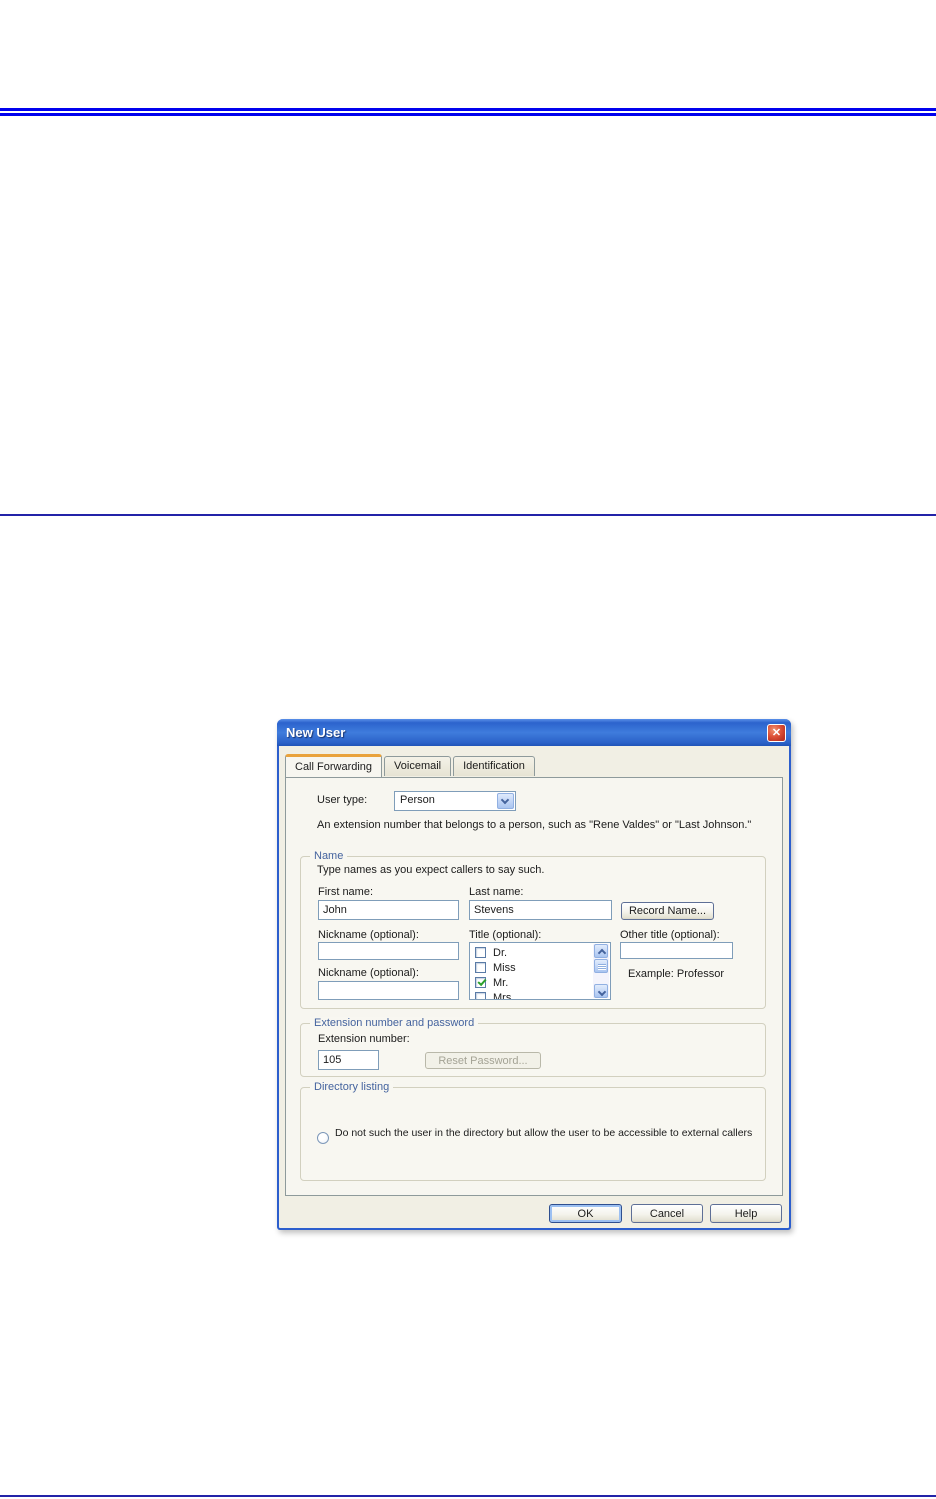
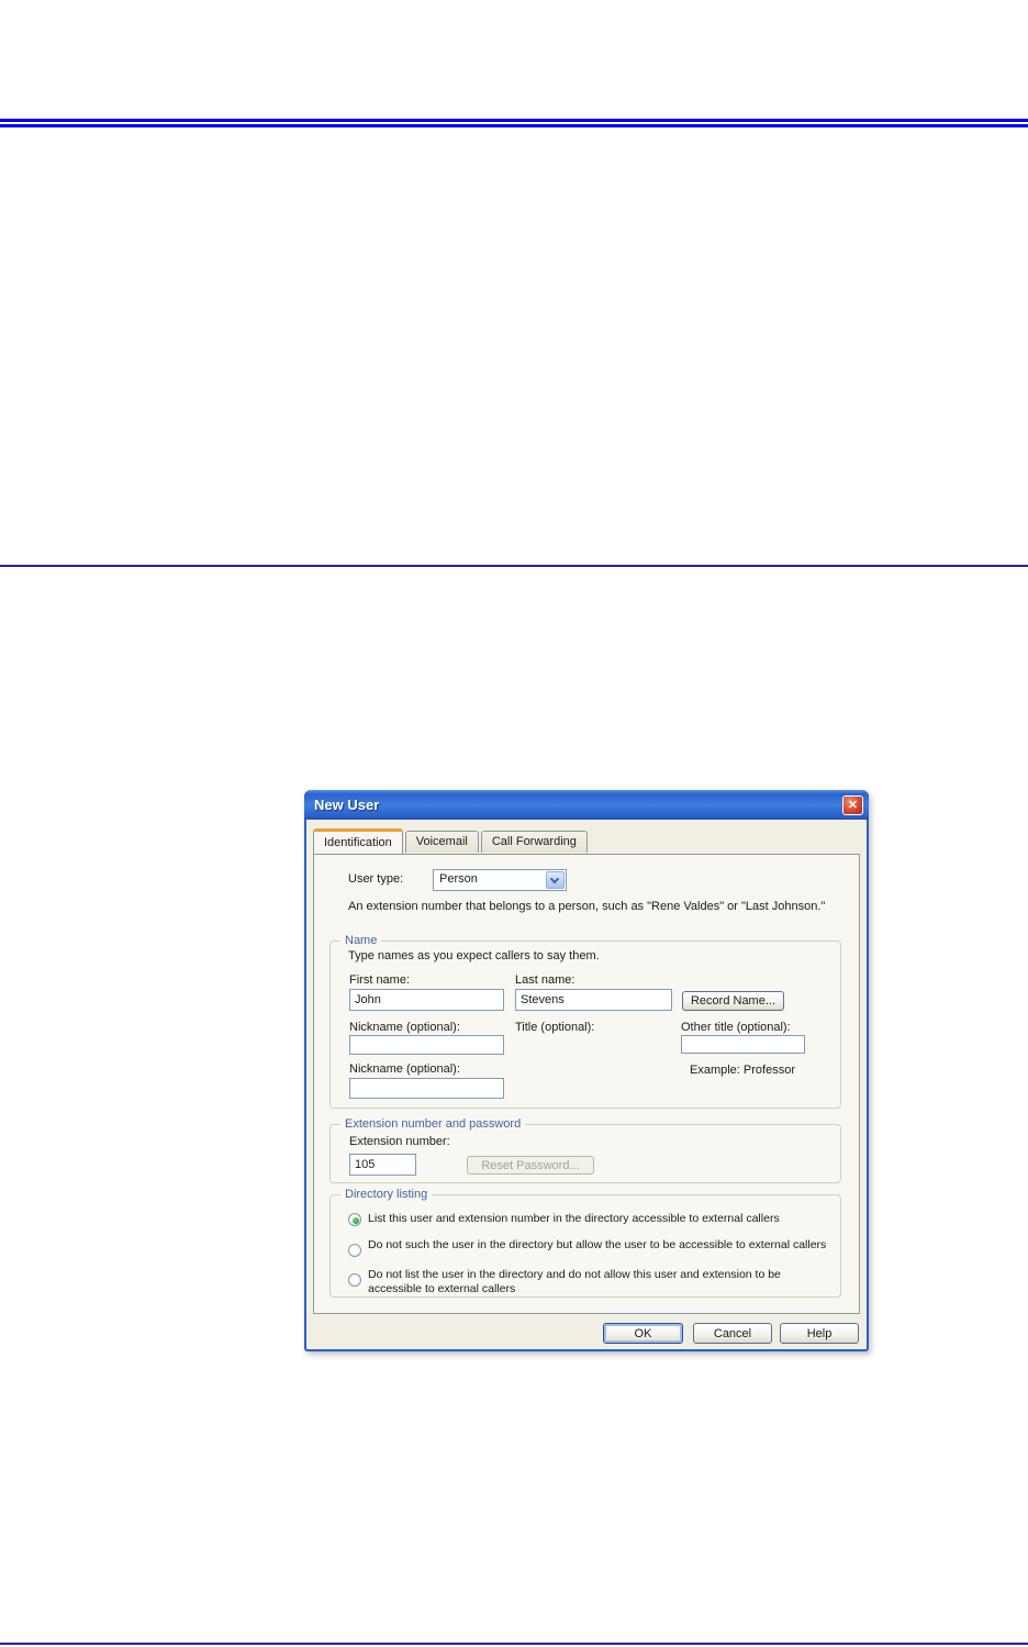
  New User
  ✕
- Call Forwarding
+ Identification
  Voicemail
- Identification
+ Call Forwarding
  User type:
  Person
  An extension number that belongs to a person, such as "Rene Valdes" or "Last Johnson."
  Name
- Type names as you expect callers to say such.
+ Type names as you expect callers to say them.
  First name:
  John
  Last name:
  Stevens
  Record Name...
  Nickname (optional):
  Title (optional):
- Dr.
- Miss
- Mr.
- Mrs.
  Other title (optional):
  Example: Professor
  Nickname (optional):
  Extension number and password
  Extension number:
  105
  Reset Password...
  Directory listing
+ List this user and extension number in the directory accessible to external callers
  Do not such the user in the directory but allow the user to be accessible to external callers
+ Do not list the user in the directory and do not allow this user and extension to be accessible to external callers
  OK
  Cancel
  Help
